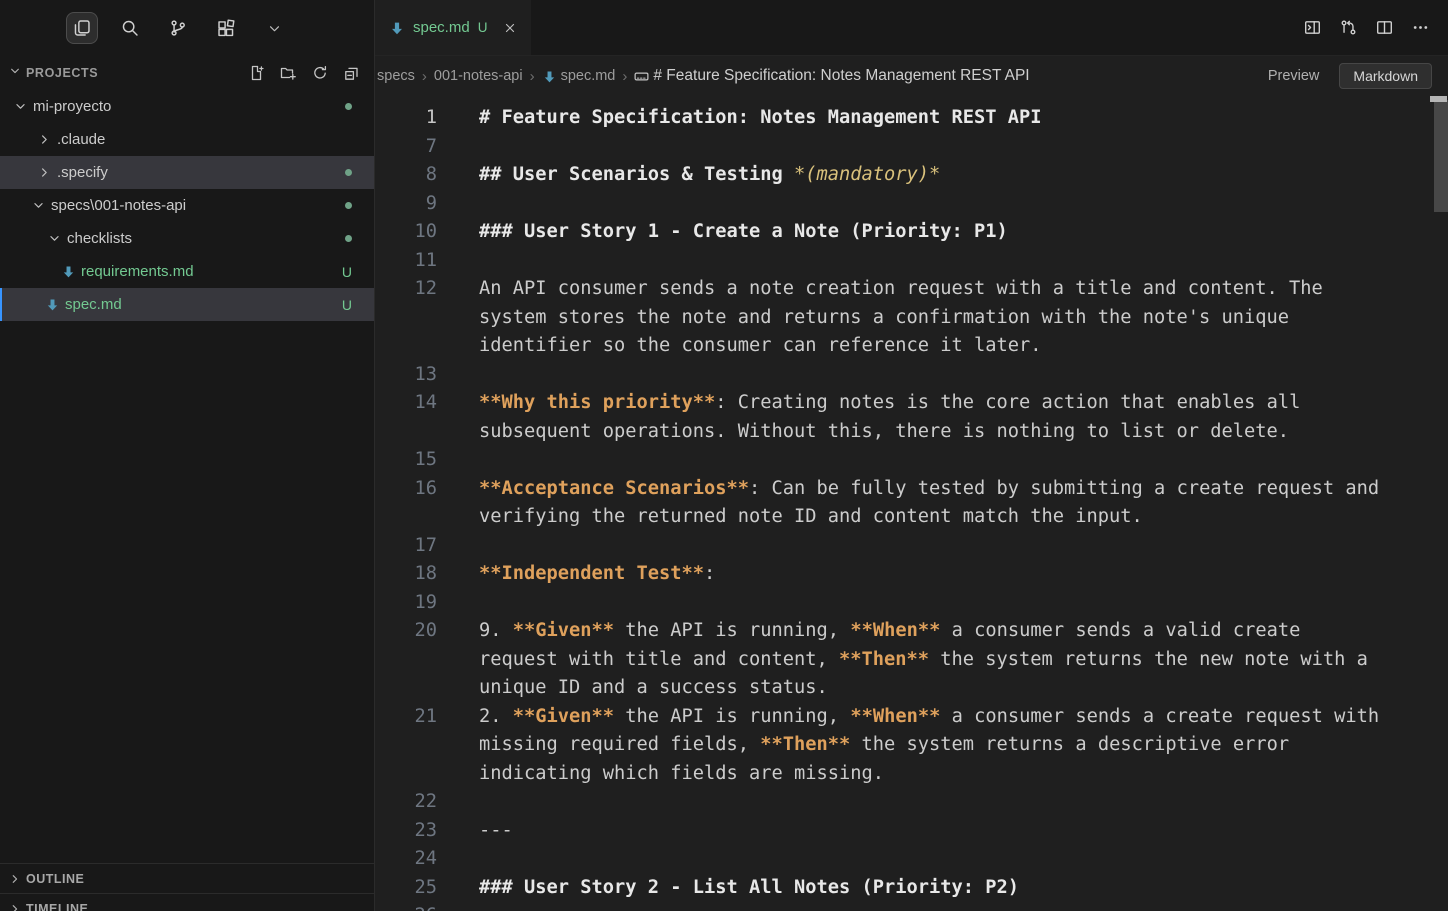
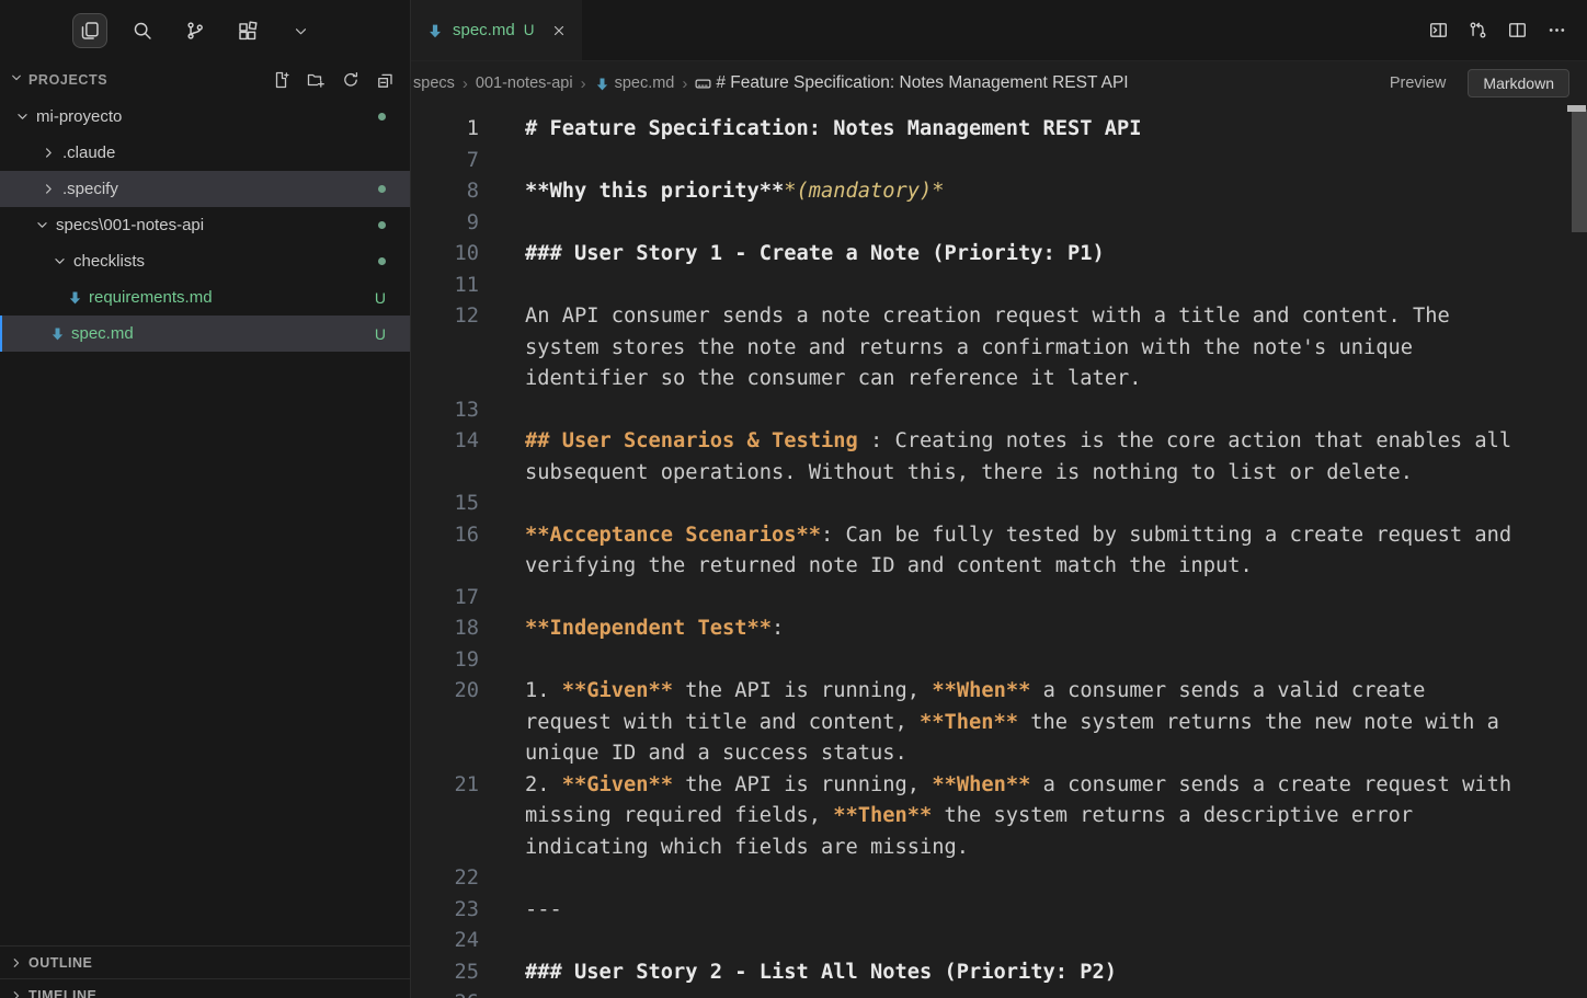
  PROJECTS
  mi-proyecto
  .claude
  .specify
  specs\001-notes-api
  checklists
  requirements.md
  U
  spec.md
  U
  OUTLINE
  TIMELINE
  spec.md
  U
  specs
  ›
  001-notes-api
  ›
  spec.md
  ›
  # Feature Specification: Notes Management REST API
  Preview
  Markdown
  1
  # Feature Specification: Notes Management REST API
  7
  8
- ## User Scenarios & Testing *(mandatory)*
+ **Why this priority***(mandatory)*
  9
  10
  ### User Story 1 - Create a Note (Priority: P1)
  11
  12
  An API consumer sends a note creation request with a title and content. The system stores the note and returns a confirmation with the note's unique identifier so the consumer can reference it later.
  13
  14
- **Why this priority**: Creating notes is the core action that enables all subsequent operations. Without this, there is nothing to list or delete.
+ ## User Scenarios & Testing : Creating notes is the core action that enables all subsequent operations. Without this, there is nothing to list or delete.
  15
  16
  **Acceptance Scenarios**: Can be fully tested by submitting a create request and verifying the returned note ID and content match the input.
  17
  18
  **Independent Test**:
  19
  20
- 9. **Given** the API is running, **When** a consumer sends a valid create request with title and content, **Then** the system returns the new note with a unique ID and a success status.
+ 1. **Given** the API is running, **When** a consumer sends a valid create request with title and content, **Then** the system returns the new note with a unique ID and a success status.
  21
  2. **Given** the API is running, **When** a consumer sends a create request with missing required fields, **Then** the system returns a descriptive error indicating which fields are missing.
  22
  23
  ---
  24
  25
  ### User Story 2 - List All Notes (Priority: P2)
